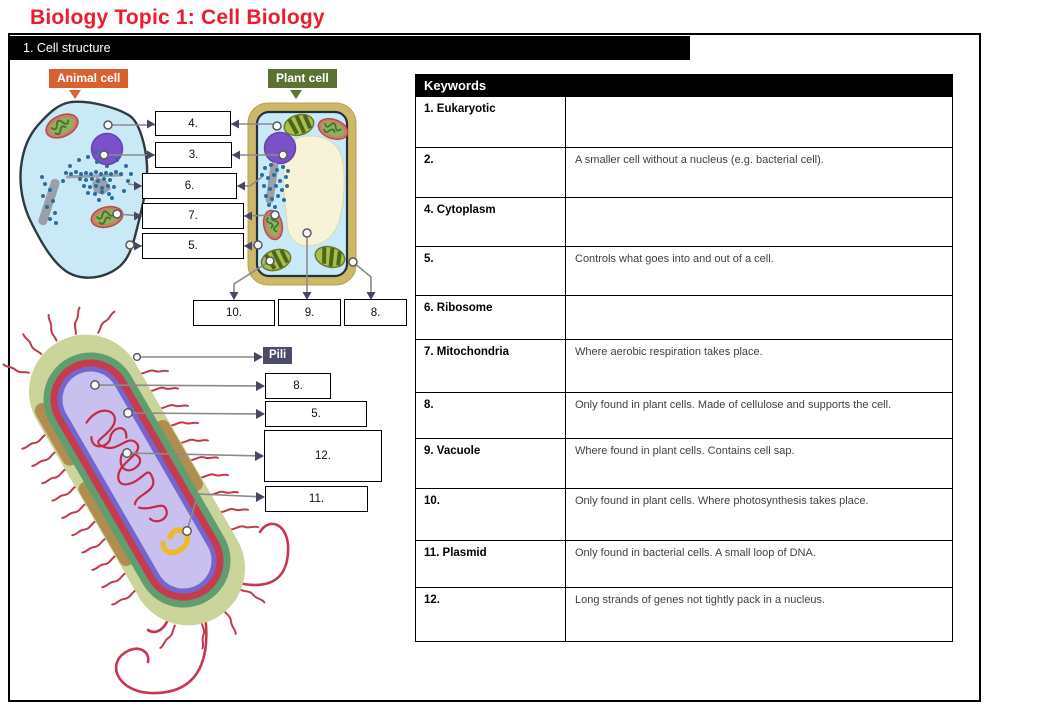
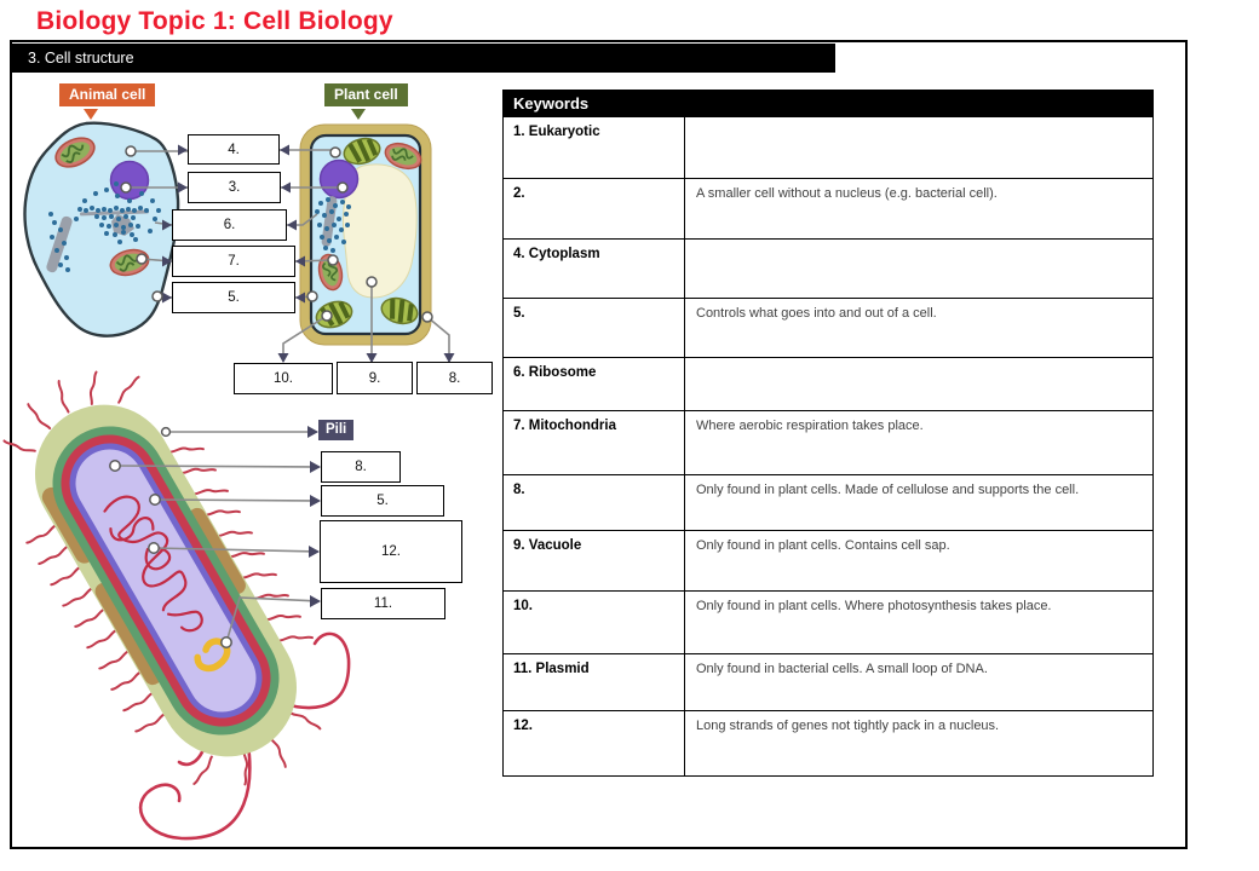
  Biology Topic 1: Cell Biology
- 1. Cell structure
+ 3. Cell structure
  Animal cell
  Plant cell
  Pili
  4.
  3.
  6.
  7.
  5.
  10.
  9.
  8.
  8.
  5.
  12.
  11.
  Keywords
  1. Eukaryotic
  2.
  A smaller cell without a nucleus (e.g. bacterial cell).
  4. Cytoplasm
  5.
  Controls what goes into and out of a cell.
  6. Ribosome
  7. Mitochondria
  Where aerobic respiration takes place.
  8.
  Only found in plant cells. Made of cellulose and supports the cell.
  9. Vacuole
- Where found in plant cells. Contains cell sap.
+ Only found in plant cells. Contains cell sap.
  10.
  Only found in plant cells. Where photosynthesis takes place.
  11. Plasmid
  Only found in bacterial cells. A small loop of DNA.
  12.
  Long strands of genes not tightly pack in a nucleus.
